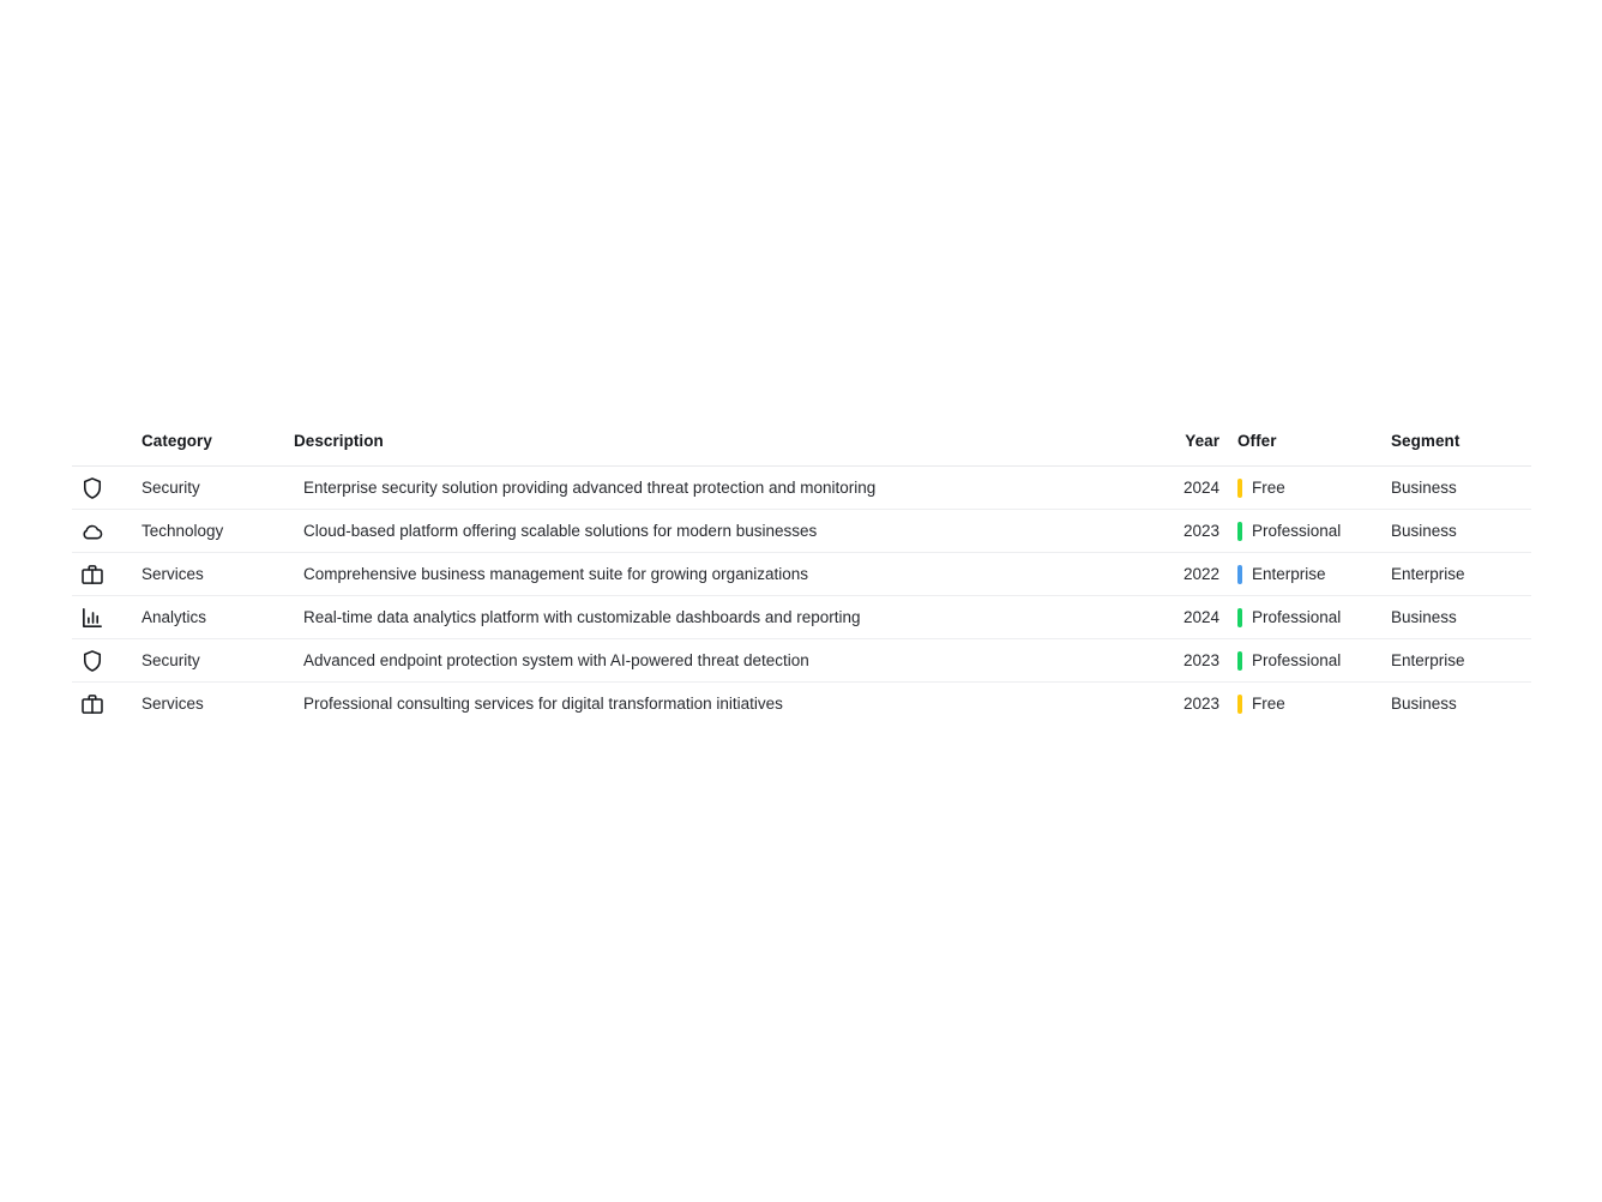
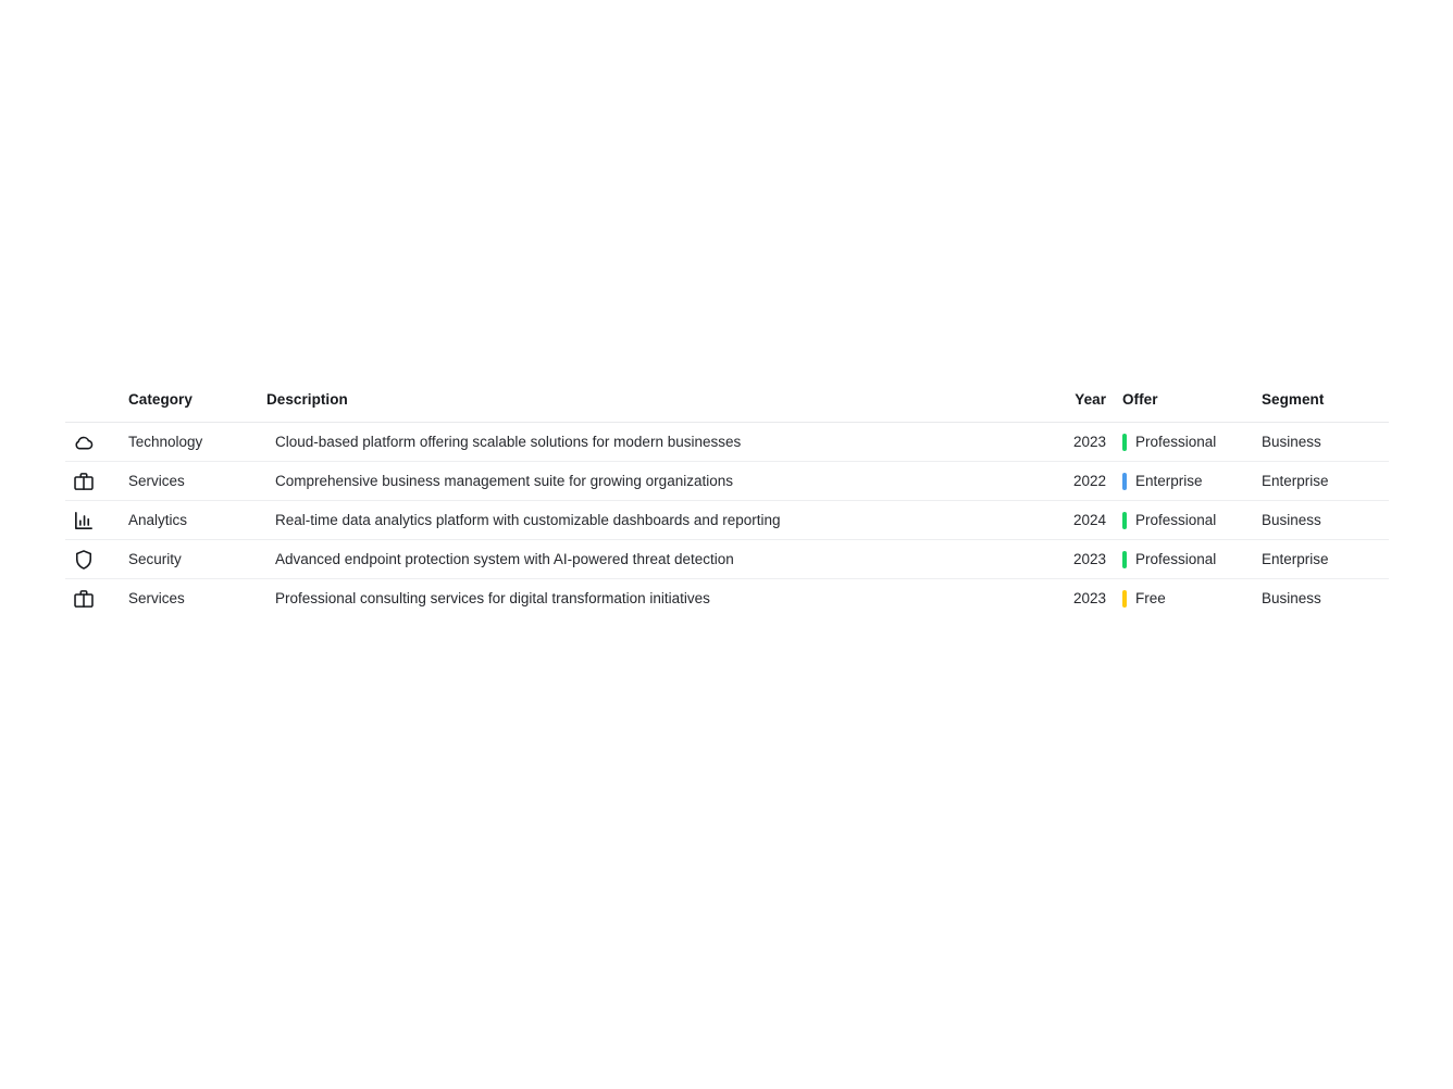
  	Category	Description	Year	Offer	Segment
- 	Security	Enterprise security solution providing advanced threat protection and monitoring	2024	Free	Business
  	Technology	Cloud-based platform offering scalable solutions for modern businesses	2023	Professional	Business
  	Services	Comprehensive business management suite for growing organizations	2022	Enterprise	Enterprise
  	Analytics	Real-time data analytics platform with customizable dashboards and reporting	2024	Professional	Business
  	Security	Advanced endpoint protection system with AI-powered threat detection	2023	Professional	Enterprise
  	Services	Professional consulting services for digital transformation initiatives	2023	Free	Business
